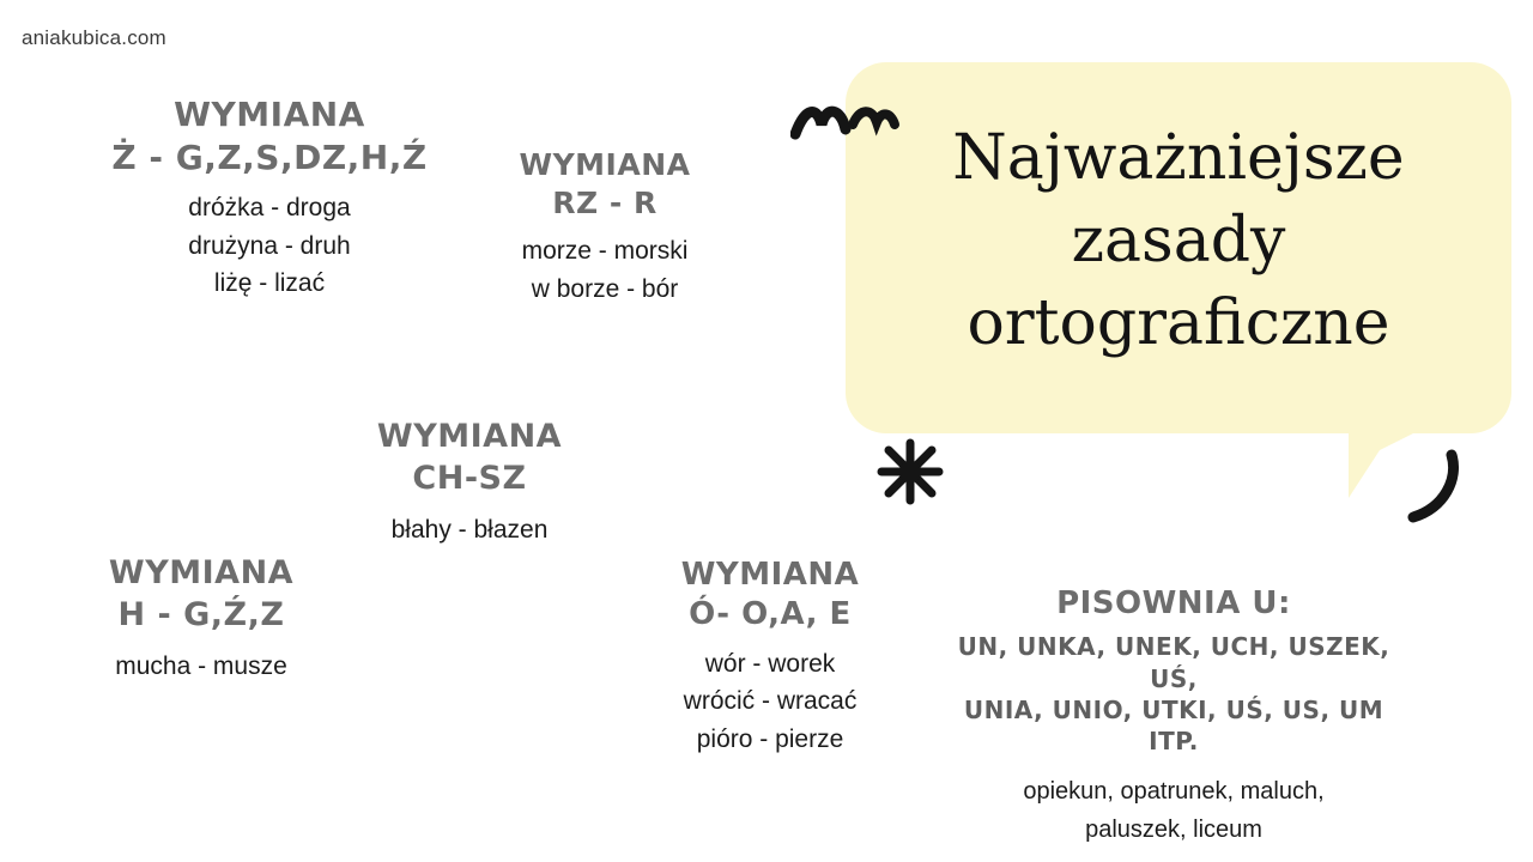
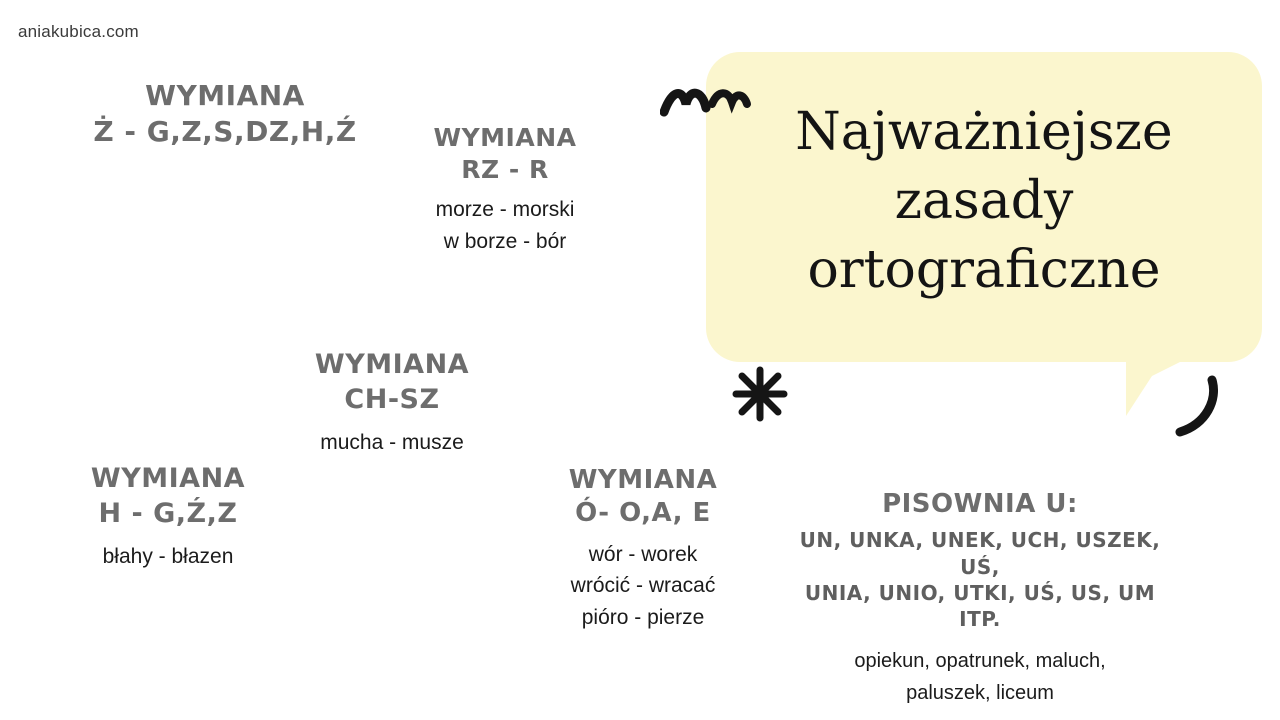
  aniakubica.com
  Najważniejsze
  zasady
  ortograficzne
  WYMIANA
  Ż - G,Z,S,DZ,H,Ź
- dróżka - droga
- drużyna - druh
- liżę - lizać
  WYMIANA
  RZ - R
  morze - morski
  w borze - bór
  WYMIANA
  CH-SZ
- błahy - błazen
+ mucha - musze
  WYMIANA
  H - G,Ź,Z
- mucha - musze
+ błahy - błazen
  WYMIANA
  Ó- O,A, E
  wór - worek
  wrócić - wracać
  pióro - pierze
  PISOWNIA U:
  UN, UNKA, UNEK, UCH, USZEK, UŚ,
  UNIA, UNIO, UTKI, UŚ, US, UM ITP.
  opiekun, opatrunek, maluch,
  paluszek, liceum
